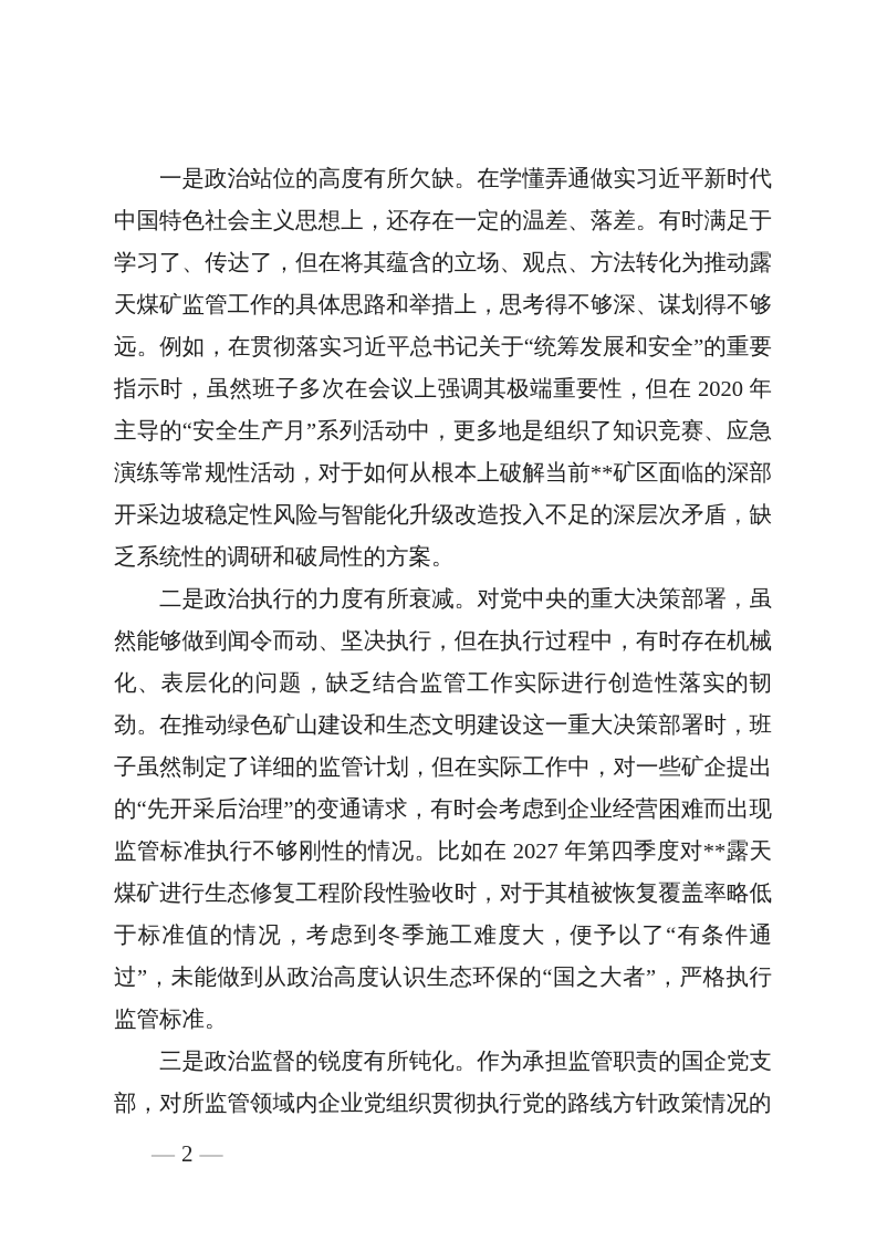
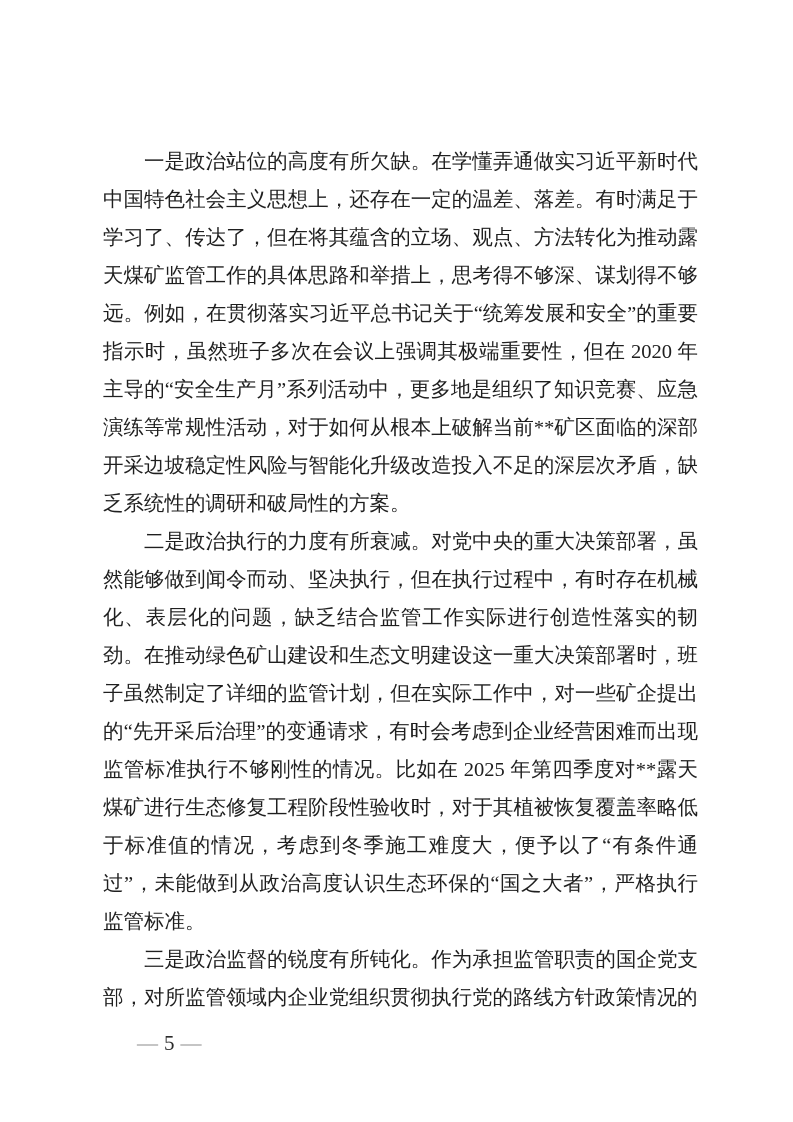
  一是政治站位的高度有所欠缺。在学懂弄通做实习近平新时代中国特色社会主义思想上，还存在一定的温差、落差。有时满足于学习了、传达了，但在将其蕴含的立场、观点、方法转化为推动露天煤矿监管工作的具体思路和举措上，思考得不够深、谋划得不够远。例如，在贯彻落实习近平总书记关于“统筹发展和安全”的重要指示时，虽然班子多次在会议上强调其极端重要性，但在 2020 年主导的“安全生产月”系列活动中，更多地是组织了知识竞赛、应急演练等常规性活动，对于如何从根本上破解当前**矿区面临的深部开采边坡稳定性风险与智能化升级改造投入不足的深层次矛盾，缺乏系统性的调研和破局性的方案。
- 二是政治执行的力度有所衰减。对党中央的重大决策部署，虽然能够做到闻令而动、坚决执行，但在执行过程中，有时存在机械化、表层化的问题，缺乏结合监管工作实际进行创造性落实的韧劲。在推动绿色矿山建设和生态文明建设这一重大决策部署时，班子虽然制定了详细的监管计划，但在实际工作中，对一些矿企提出的“先开采后治理”的变通请求，有时会考虑到企业经营困难而出现监管标准执行不够刚性的情况。比如在 2027 年第四季度对**露天煤矿进行生态修复工程阶段性验收时，对于其植被恢复覆盖率略低于标准值的情况，考虑到冬季施工难度大，便予以了“有条件通过”，未能做到从政治高度认识生态环保的“国之大者”，严格执行监管标准。
+ 二是政治执行的力度有所衰减。对党中央的重大决策部署，虽然能够做到闻令而动、坚决执行，但在执行过程中，有时存在机械化、表层化的问题，缺乏结合监管工作实际进行创造性落实的韧劲。在推动绿色矿山建设和生态文明建设这一重大决策部署时，班子虽然制定了详细的监管计划，但在实际工作中，对一些矿企提出的“先开采后治理”的变通请求，有时会考虑到企业经营困难而出现监管标准执行不够刚性的情况。比如在 2025 年第四季度对**露天煤矿进行生态修复工程阶段性验收时，对于其植被恢复覆盖率略低于标准值的情况，考虑到冬季施工难度大，便予以了“有条件通过”，未能做到从政治高度认识生态环保的“国之大者”，严格执行监管标准。
  三是政治监督的锐度有所钝化。作为承担监管职责的国企党支部，对所监管领域内企业党组织贯彻执行党的路线方针政策情况的
- — 2 —
+ — 5 —
